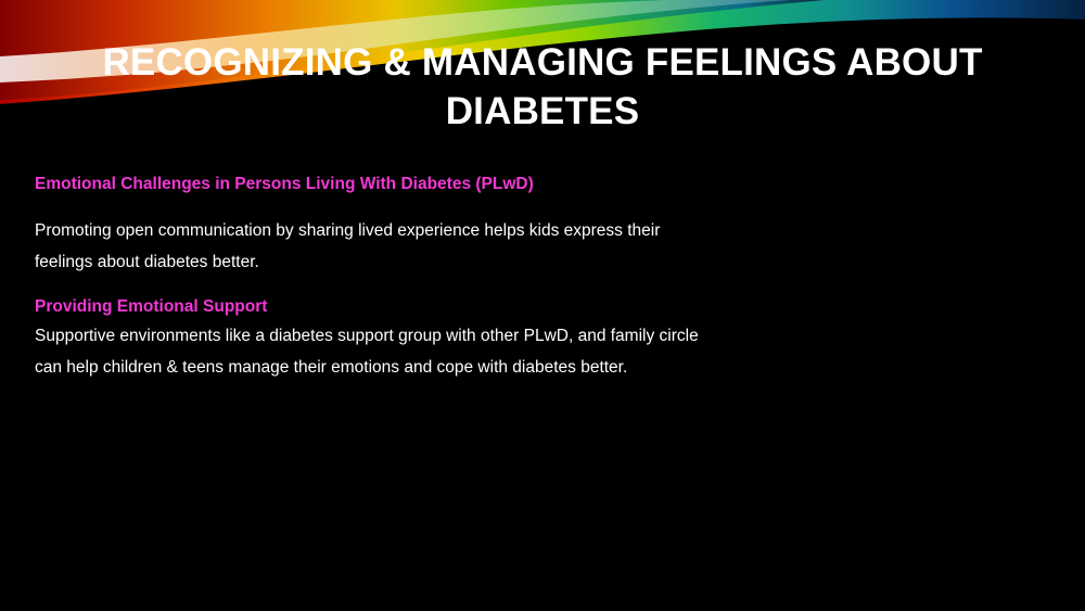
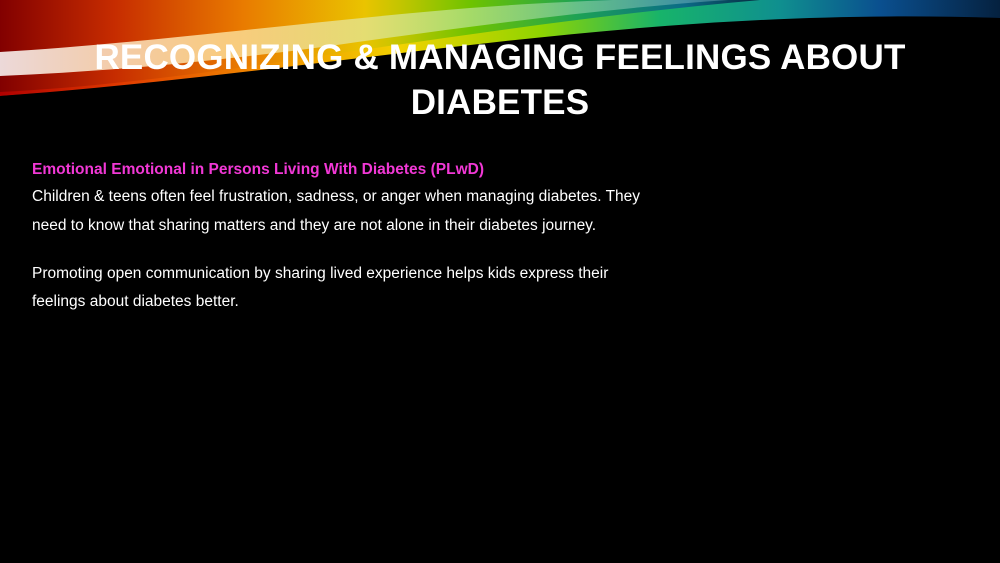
  RECOGNIZING & MANAGING FEELINGS ABOUT DIABETES
- Emotional Challenges in Persons Living With Diabetes (PLwD)
+ Emotional Emotional in Persons Living With Diabetes (PLwD)
+ Children & teens often feel frustration, sadness, or anger when managing diabetes. They need to know that sharing matters and they are not alone in their diabetes journey.
  Promoting open communication by sharing lived experience helps kids express their feelings about diabetes better.
- Providing Emotional Support
- Supportive environments like a diabetes support group with other PLwD, and family circle can help children & teens manage their emotions and cope with diabetes better.
